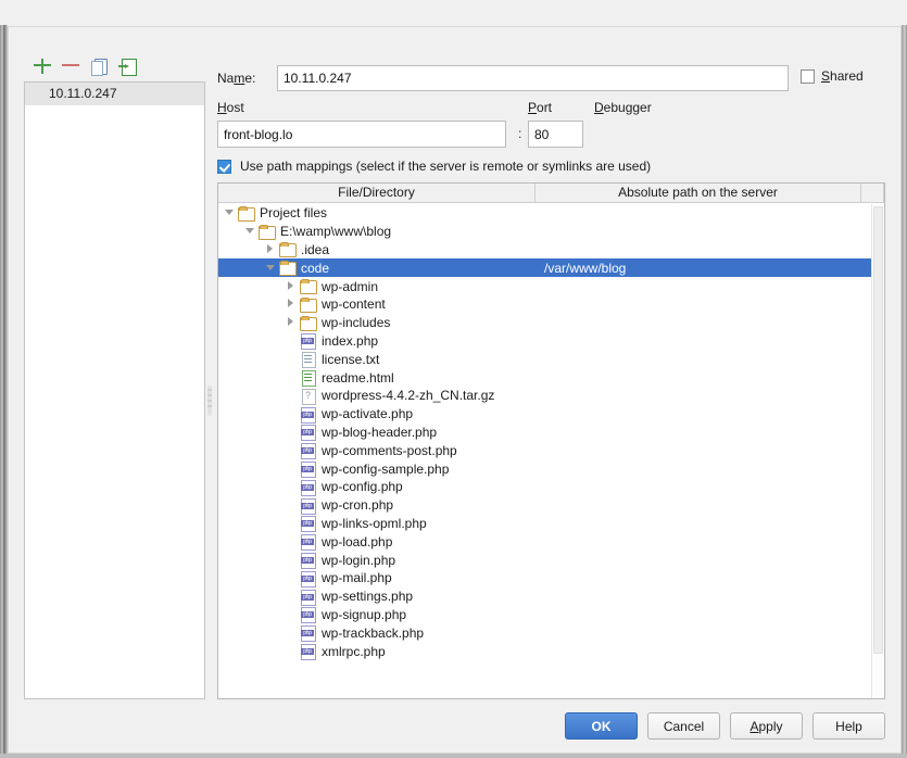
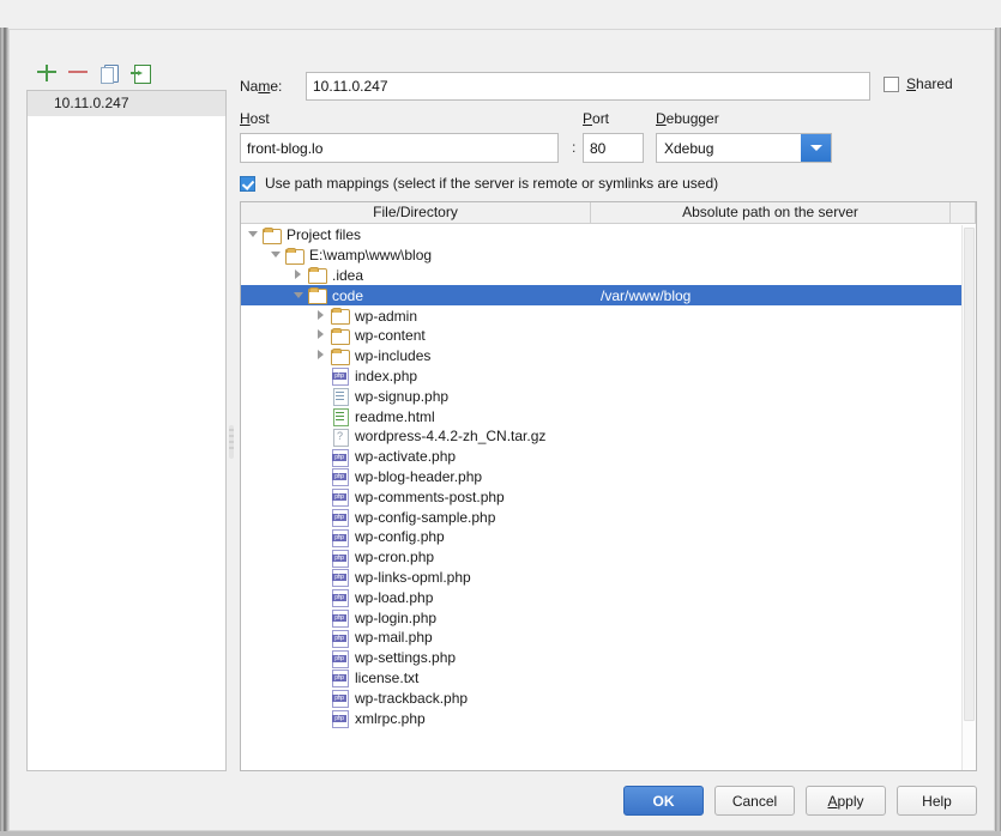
  10.11.0.247
  Name:
  10.11.0.247
  Shared
  Host
  Port
  Debugger
  front-blog.lo
  :
  80
+ Xdebug
  Use path mappings (select if the server is remote or symlinks are used)
  File/Directory
  Absolute path on the server
  Project files
  E:\wamp\www\blog
  .idea
  code
  /var/www/blog
  wp-admin
  wp-content
  wp-includes
  index.php
- license.txt
+ wp-signup.php
  readme.html
  wordpress-4.4.2-zh_CN.tar.gz
  wp-activate.php
  wp-blog-header.php
  wp-comments-post.php
  wp-config-sample.php
  wp-config.php
  wp-cron.php
  wp-links-opml.php
  wp-load.php
  wp-login.php
  wp-mail.php
  wp-settings.php
- wp-signup.php
+ license.txt
  wp-trackback.php
  xmlrpc.php
  OK
  Cancel
  A
  pply
  Help
